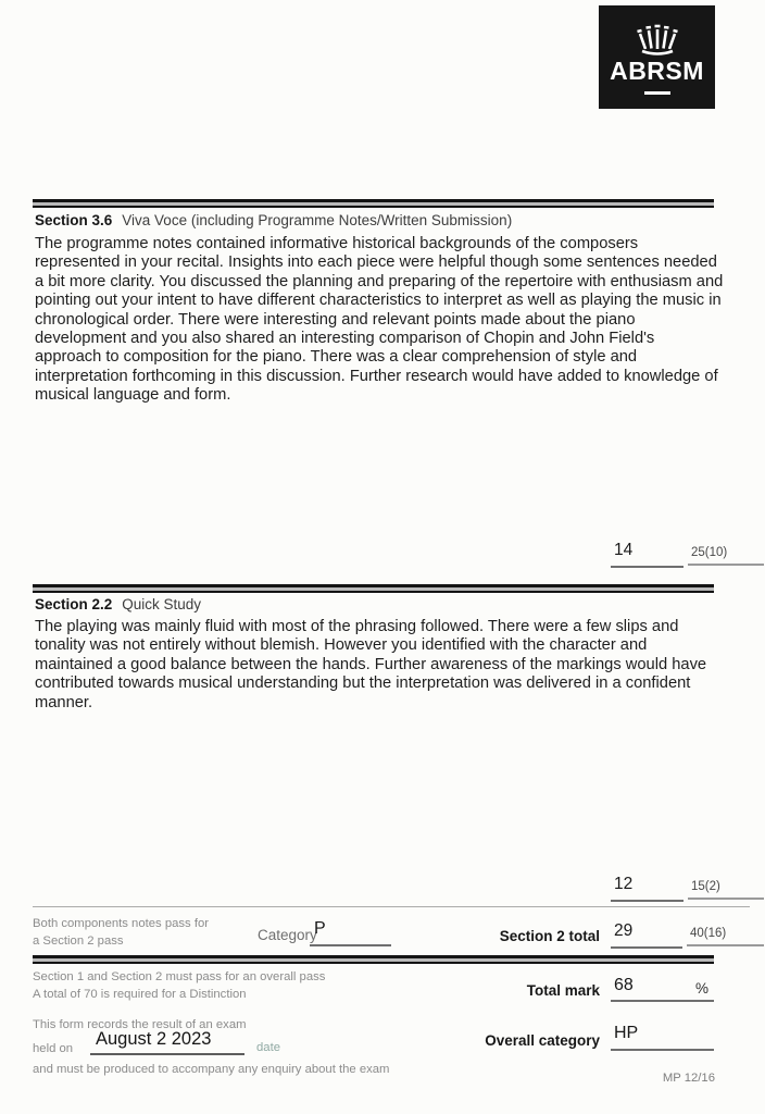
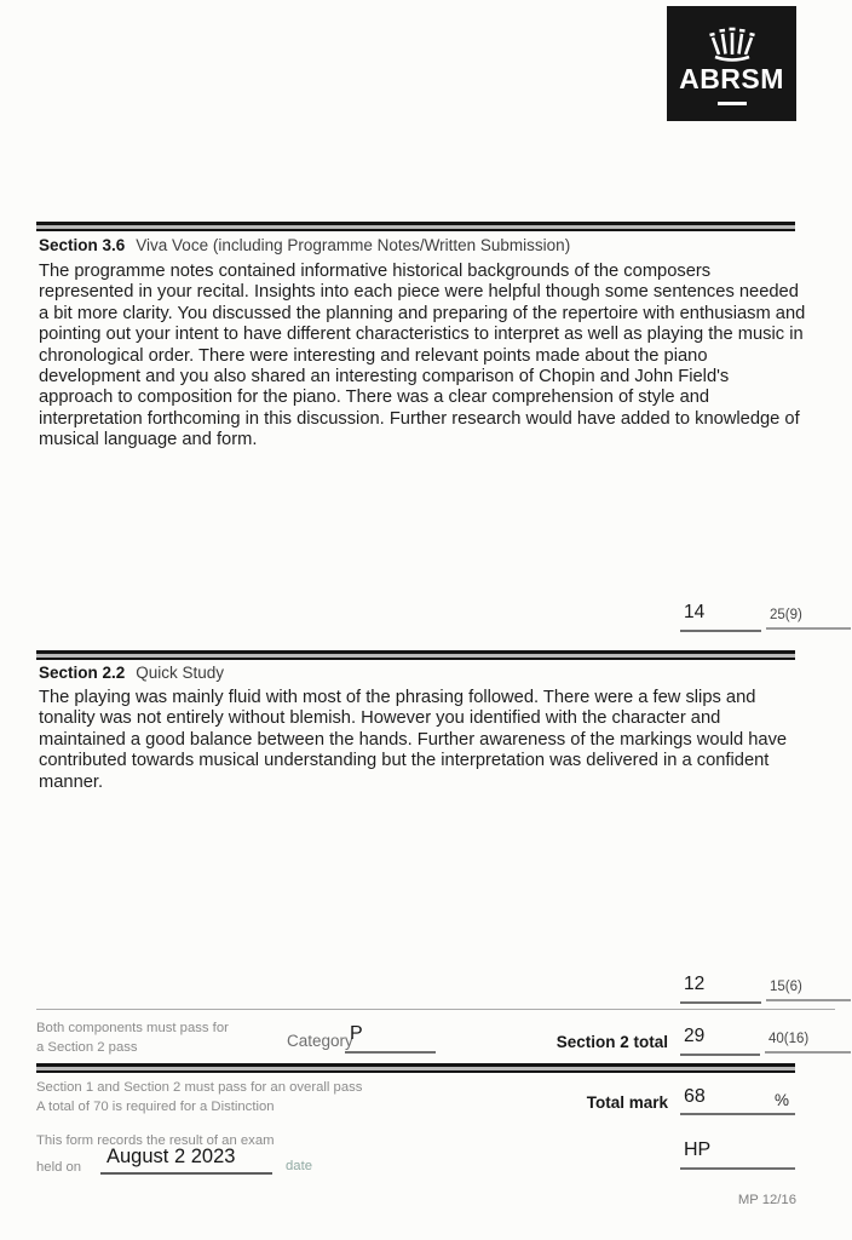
  ABRSM
  Section 3.6 Viva Voce (including Programme Notes/Written Submission)
  The programme notes contained informative historical backgrounds of the composers represented in your recital. Insights into each piece were helpful though some sentences needed a bit more clarity. You discussed the planning and preparing of the repertoire with enthusiasm and pointing out your intent to have different characteristics to interpret as well as playing the music in chronological order. There were interesting and relevant points made about the piano development and you also shared an interesting comparison of Chopin and John Field's approach to composition for the piano. There was a clear comprehension of style and interpretation forthcoming in this discussion. Further research would have added to knowledge of musical language and form.
  14
- 25(10)
+ 25(9)
  Section 2.2 Quick Study
  The playing was mainly fluid with most of the phrasing followed. There were a few slips and tonality was not entirely without blemish. However you identified with the character and maintained a good balance between the hands. Further awareness of the markings would have contributed towards musical understanding but the interpretation was delivered in a confident manner.
  12
- 15(2)
+ 15(6)
- Both components notes pass for
+ Both components must pass for
  a Section 2 pass
  Category
  P
  Section 2 total
  29
  40(16)
  Section 1 and Section 2 must pass for an overall pass
  A total of 70 is required for a Distinction
  Total mark
  68
  %
  This form records the result of an exam
  held on
  August 2 2023
  date
- Overall category
  HP
- and must be produced to accompany any enquiry about the exam
  MP 12/16
